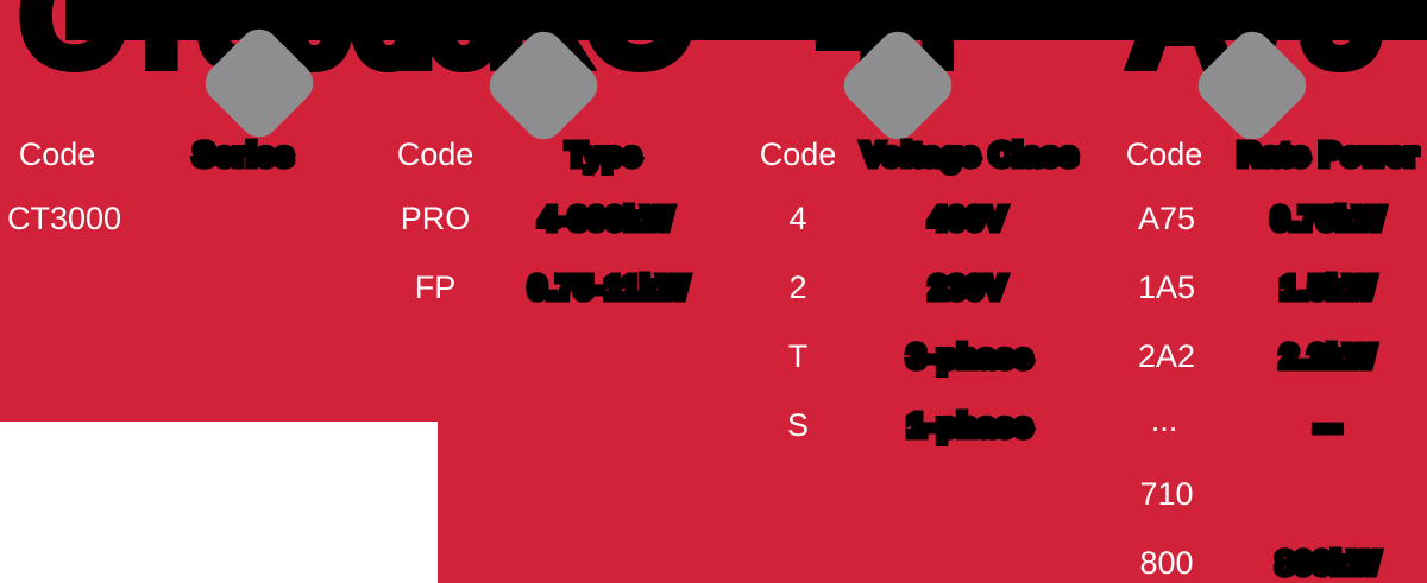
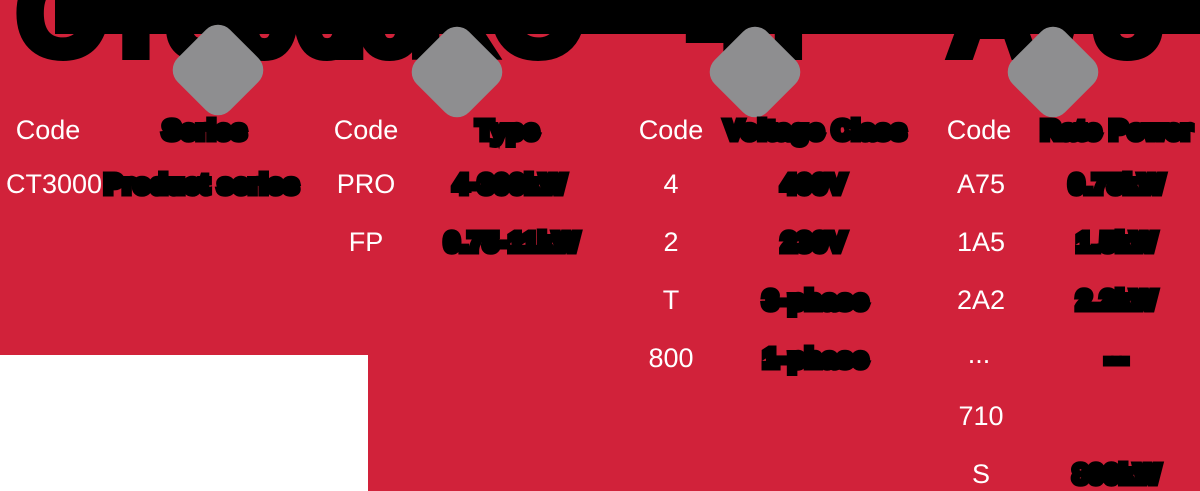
  CT3000
  PRO
  4T
  A75
  Code
  Series
  CT3000
+ Product series
  Code
  Type
  PRO
  4-300kW
  FP
  0.75-11kW
  Code
  Voltage Class
  4
  400V
  2
  230V
  T
  3-phase
- S
+ 800
  1-phase
  Code
  Rate Power
  A75
  0.75kW
  1A5
  1.5kW
  2A2
  2.2kW
  ...
  ...
  710
- 800
+ S
  800kW
